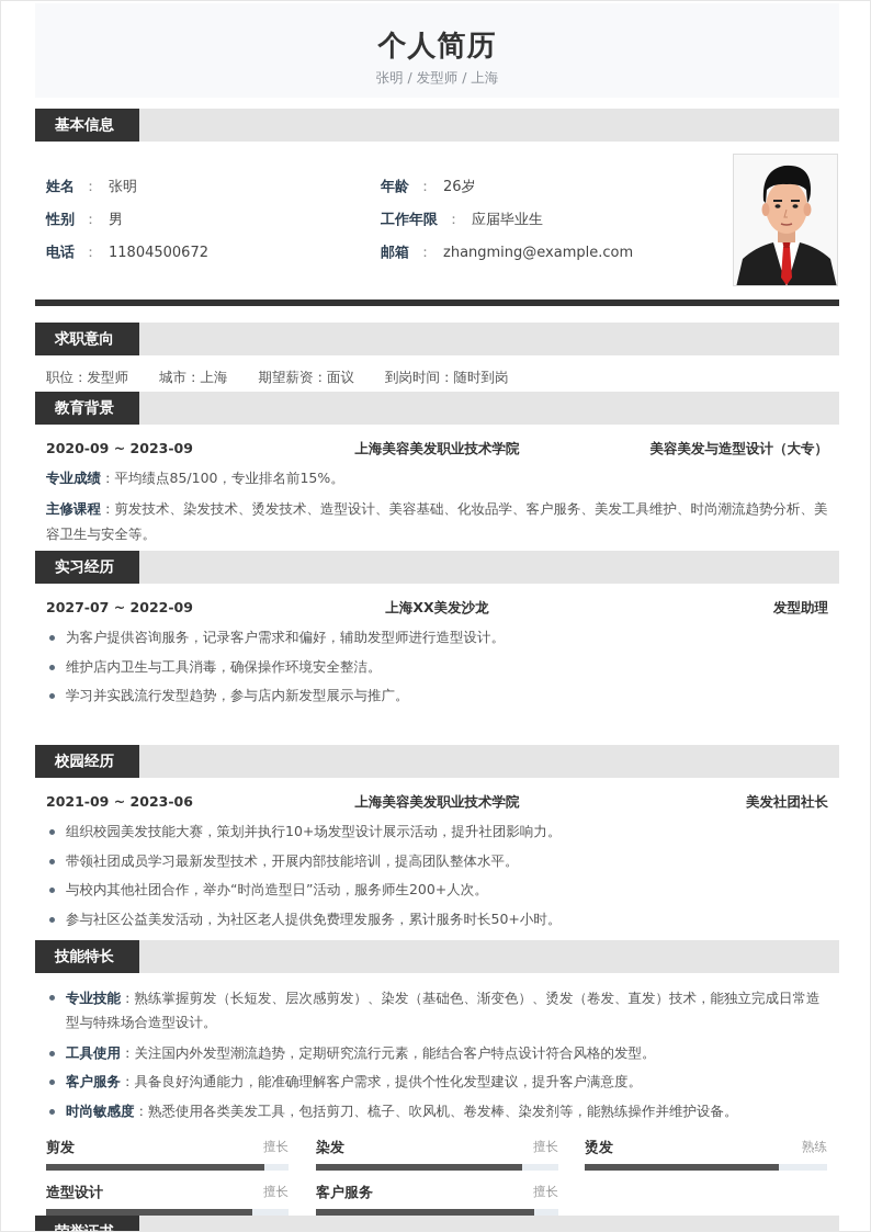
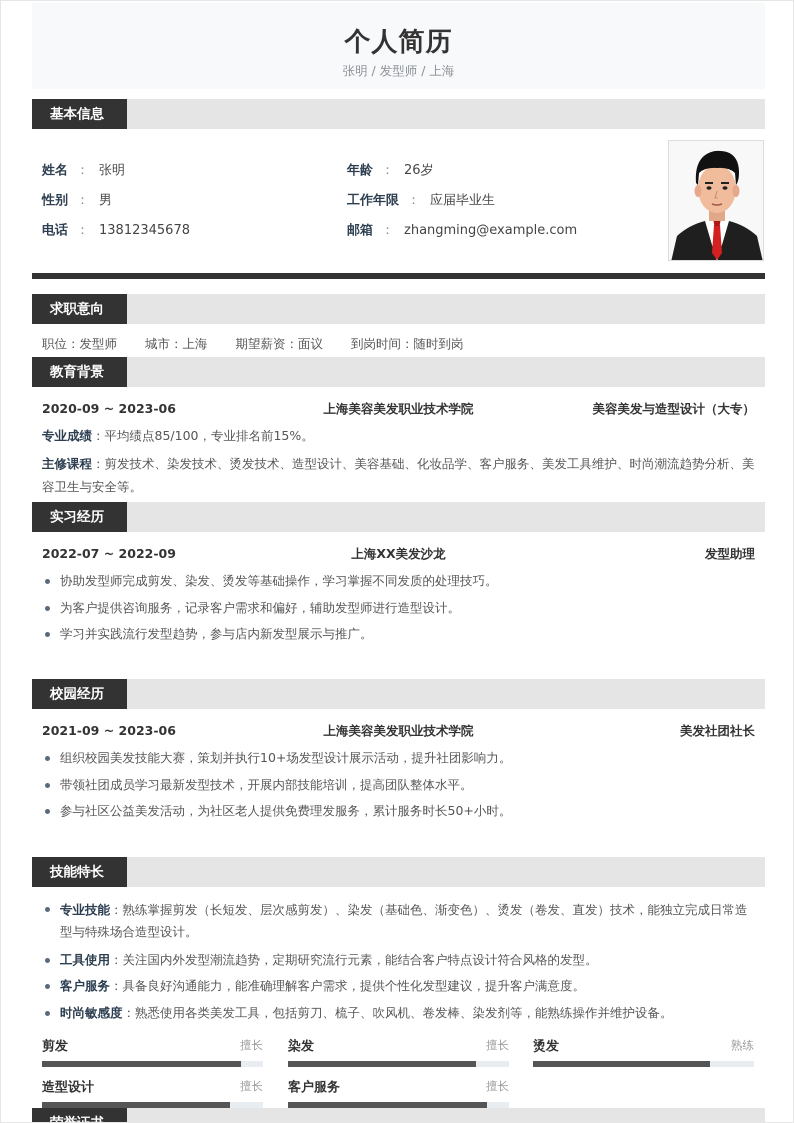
  个人简历
  张明 / 发型师 / 上海
  基本信息
  姓名 ： 张明
  性别 ： 男
- 电话 ： 11804500672
+ 电话 ： 13812345678
  年龄 ： 26岁
  工作年限 ： 应届毕业生
  邮箱 ： zhangming@example.com
  求职意向
  职位：发型师 城市：上海 期望薪资：面议 到岗时间：随时到岗
  教育背景
- 2020-09 ~ 2023-09
+ 2020-09 ~ 2023-06
  上海美容美发职业技术学院
  美容美发与造型设计（大专）
  专业成绩：平均绩点85/100，专业排名前15%。
  主修课程：剪发技术、染发技术、烫发技术、造型设计、美容基础、化妆品学、客户服务、美发工具维护、时尚潮流趋势分析、美容卫生与安全等。
  实习经历
- 2027-07 ~ 2022-09
+ 2022-07 ~ 2022-09
  上海XX美发沙龙
  发型助理
+ 协助发型师完成剪发、染发、烫发等基础操作，学习掌握不同发质的处理技巧。
  为客户提供咨询服务，记录客户需求和偏好，辅助发型师进行造型设计。
- 维护店内卫生与工具消毒，确保操作环境安全整洁。
  学习并实践流行发型趋势，参与店内新发型展示与推广。
  校园经历
  2021-09 ~ 2023-06
  上海美容美发职业技术学院
  美发社团社长
  组织校园美发技能大赛，策划并执行10+场发型设计展示活动，提升社团影响力。
  带领社团成员学习最新发型技术，开展内部技能培训，提高团队整体水平。
- 与校内其他社团合作，举办“时尚造型日”活动，服务师生200+人次。
  参与社区公益美发活动，为社区老人提供免费理发服务，累计服务时长50+小时。
  技能特长
  专业技能：熟练掌握剪发（长短发、层次感剪发）、染发（基础色、渐变色）、烫发（卷发、直发）技术，能独立完成日常造型与特殊场合造型设计。
  工具使用：关注国内外发型潮流趋势，定期研究流行元素，能结合客户特点设计符合风格的发型。
  客户服务：具备良好沟通能力，能准确理解客户需求，提供个性化发型建议，提升客户满意度。
  时尚敏感度：熟悉使用各类美发工具，包括剪刀、梳子、吹风机、卷发棒、染发剂等，能熟练操作并维护设备。
  剪发
  擅长
  染发
  擅长
  烫发
  熟练
  造型设计
  擅长
  客户服务
  擅长
